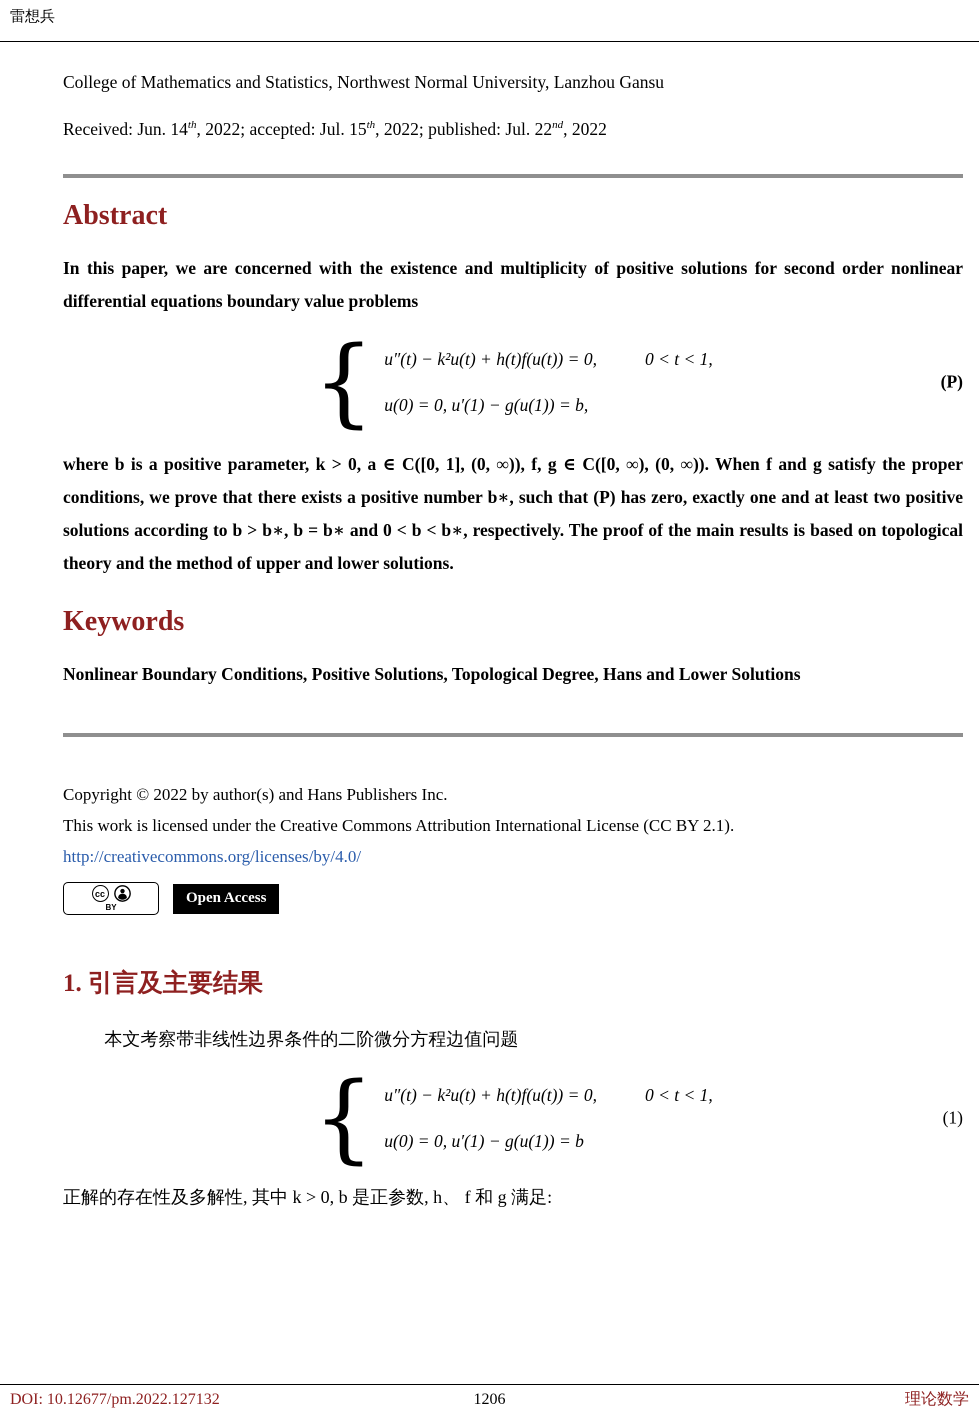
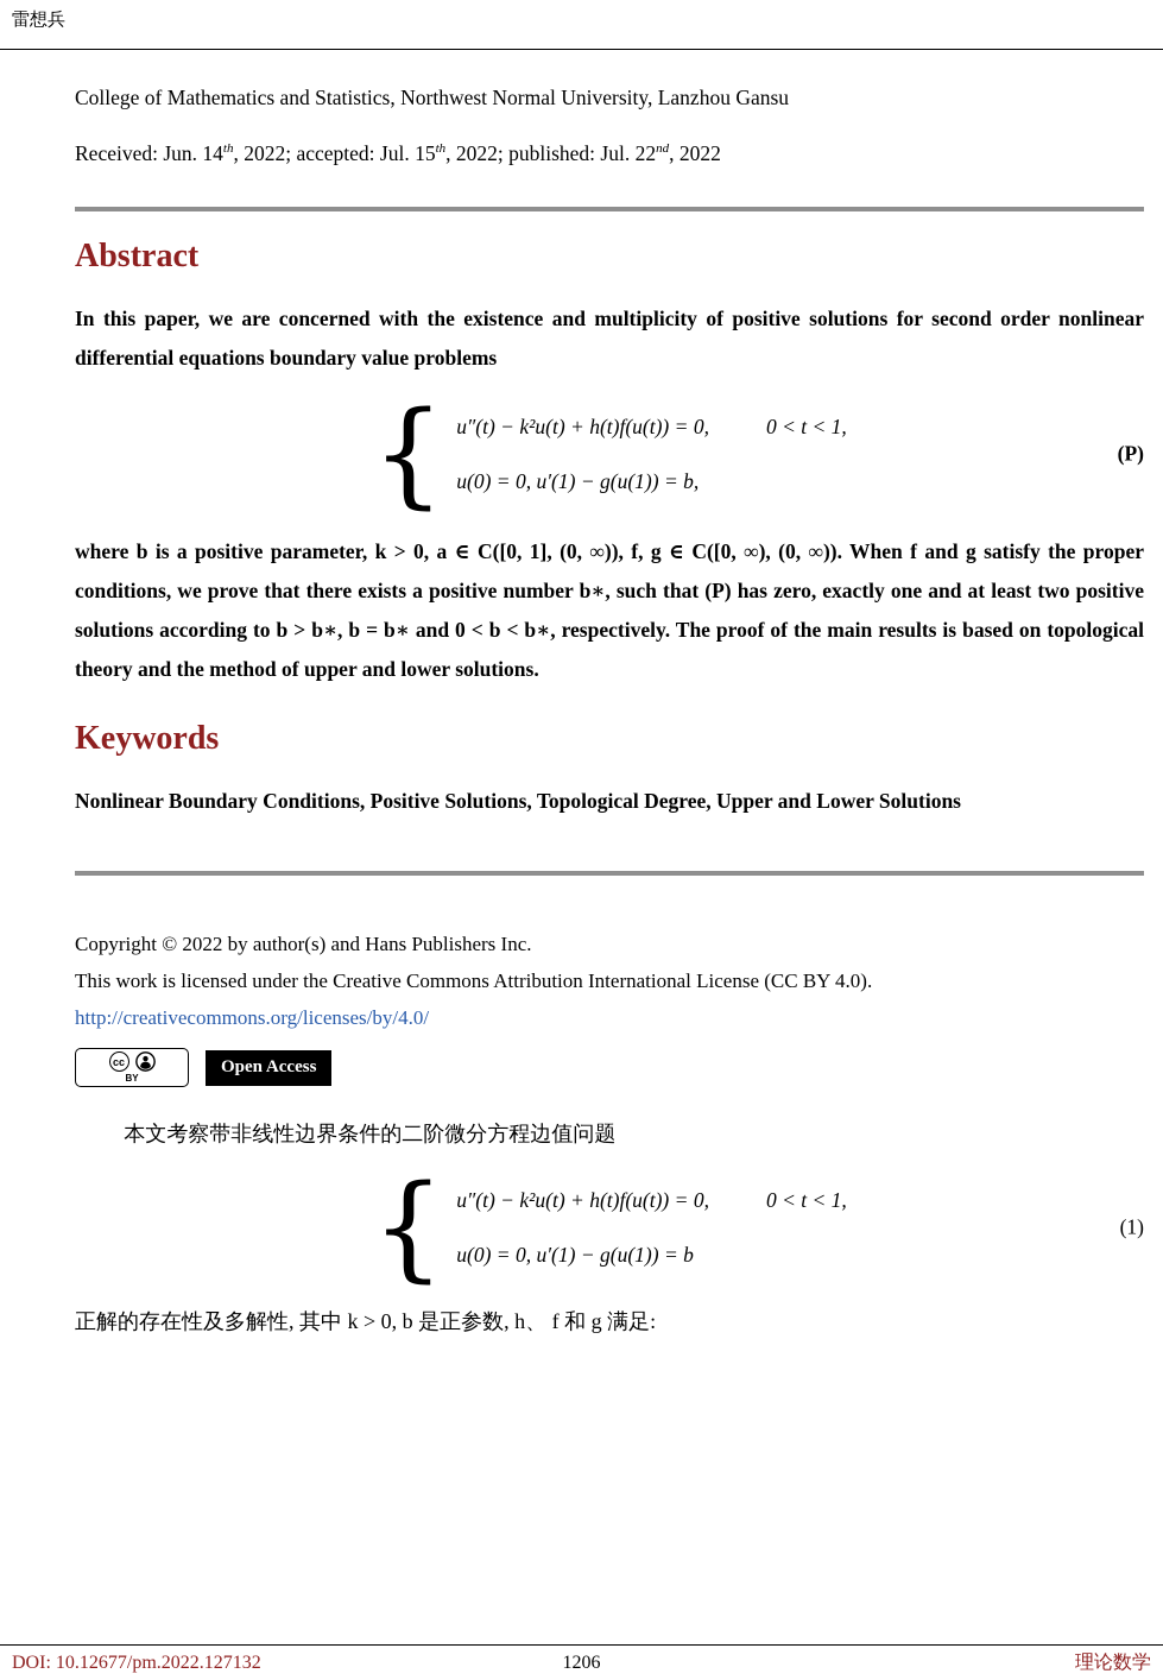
  雷想兵
  College of Mathematics and Statistics, Northwest Normal University, Lanzhou Gansu
  Received: Jun. 14th, 2022; accepted: Jul. 15th, 2022; published: Jul. 22nd, 2022
  Abstract
  In this paper, we are concerned with the existence and multiplicity of positive solutions for second order nonlinear differential equations boundary value problems
  {
  u″(t) − k²u(t) + h(t)f(u(t)) = 0, 0 < t < 1,
  u(0) = 0, u′(1) − g(u(1)) = b,
  (P)
  where b is a positive parameter, k > 0, a ∈ C([0, 1], (0, ∞)), f, g ∈ C([0, ∞), (0, ∞)). When f and g satisfy the proper conditions, we prove that there exists a positive number b∗, such that (P) has zero, exactly one and at least two positive solutions according to b > b∗, b = b∗ and 0 < b < b∗, respectively. The proof of the main results is based on topological theory and the method of upper and lower solutions.
  Keywords
- Nonlinear Boundary Conditions, Positive Solutions, Topological Degree, Hans and Lower Solutions
+ Nonlinear Boundary Conditions, Positive Solutions, Topological Degree, Upper and Lower Solutions
  Copyright © 2022 by author(s) and Hans Publishers Inc.
- This work is licensed under the Creative Commons Attribution International License (CC BY 2.1).
+ This work is licensed under the Creative Commons Attribution International License (CC BY 4.0).
  http://creativecommons.org/licenses/by/4.0/
  cc
  BY
  Open Access
- 1. 引言及主要结果
  本文考察带非线性边界条件的二阶微分方程边值问题
  {
  u″(t) − k²u(t) + h(t)f(u(t)) = 0, 0 < t < 1,
  u(0) = 0, u′(1) − g(u(1)) = b
  (1)
  正解的存在性及多解性, 其中 k > 0, b 是正参数, h、 f 和 g 满足:
  DOI: 10.12677/pm.2022.127132
  1206
  理论数学
